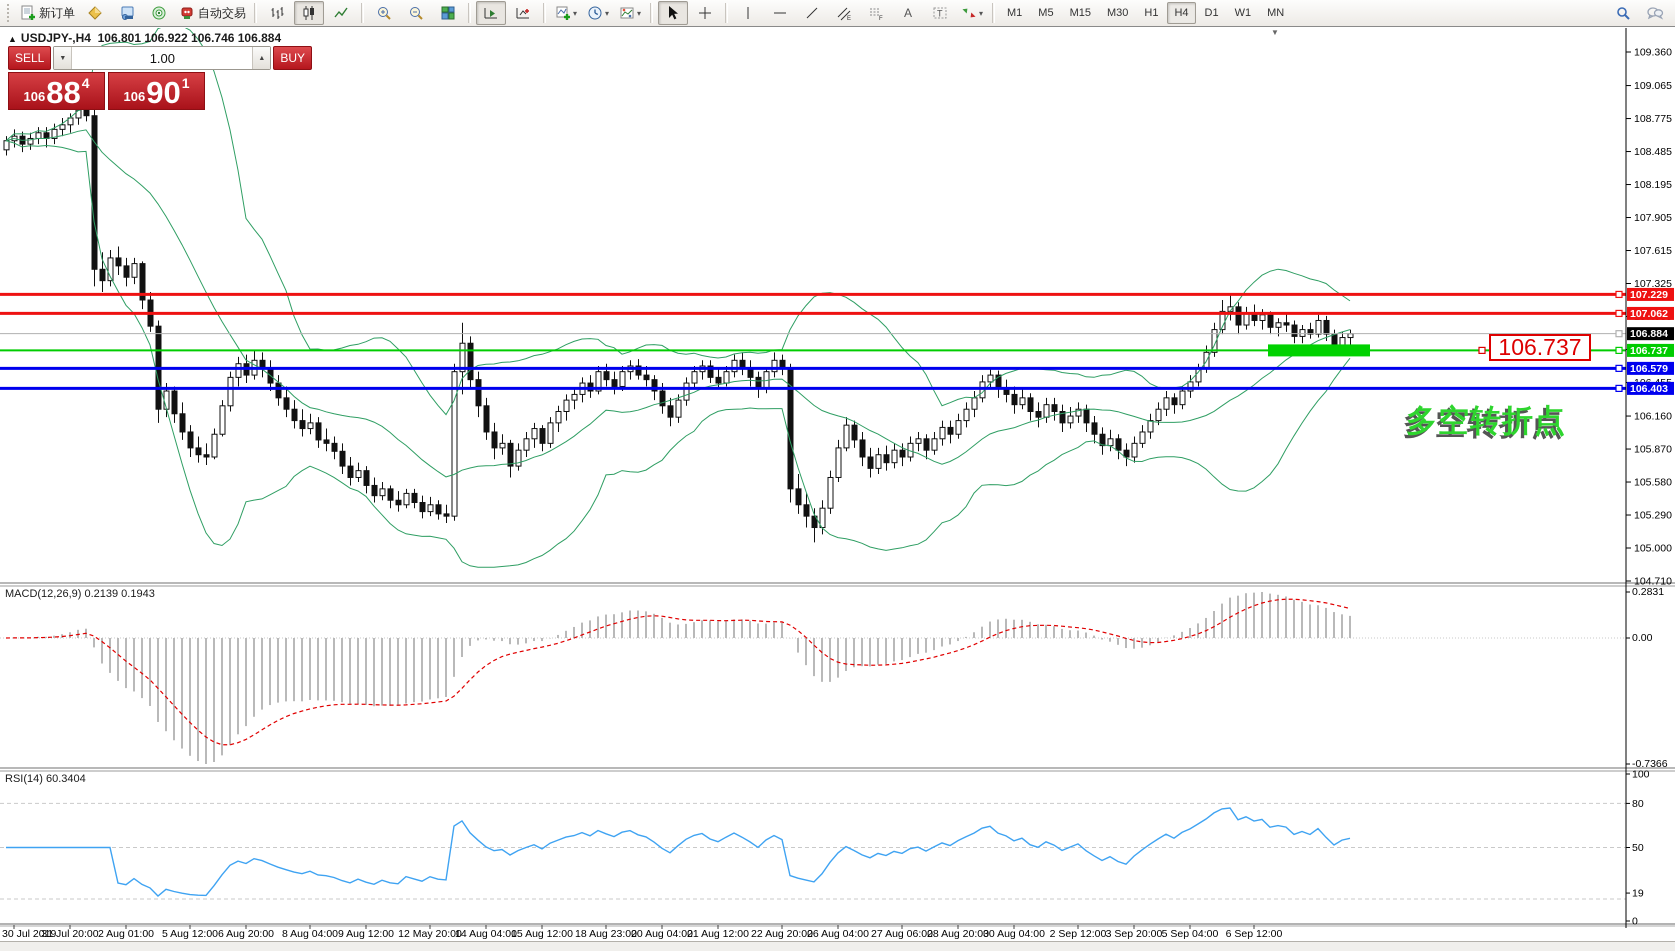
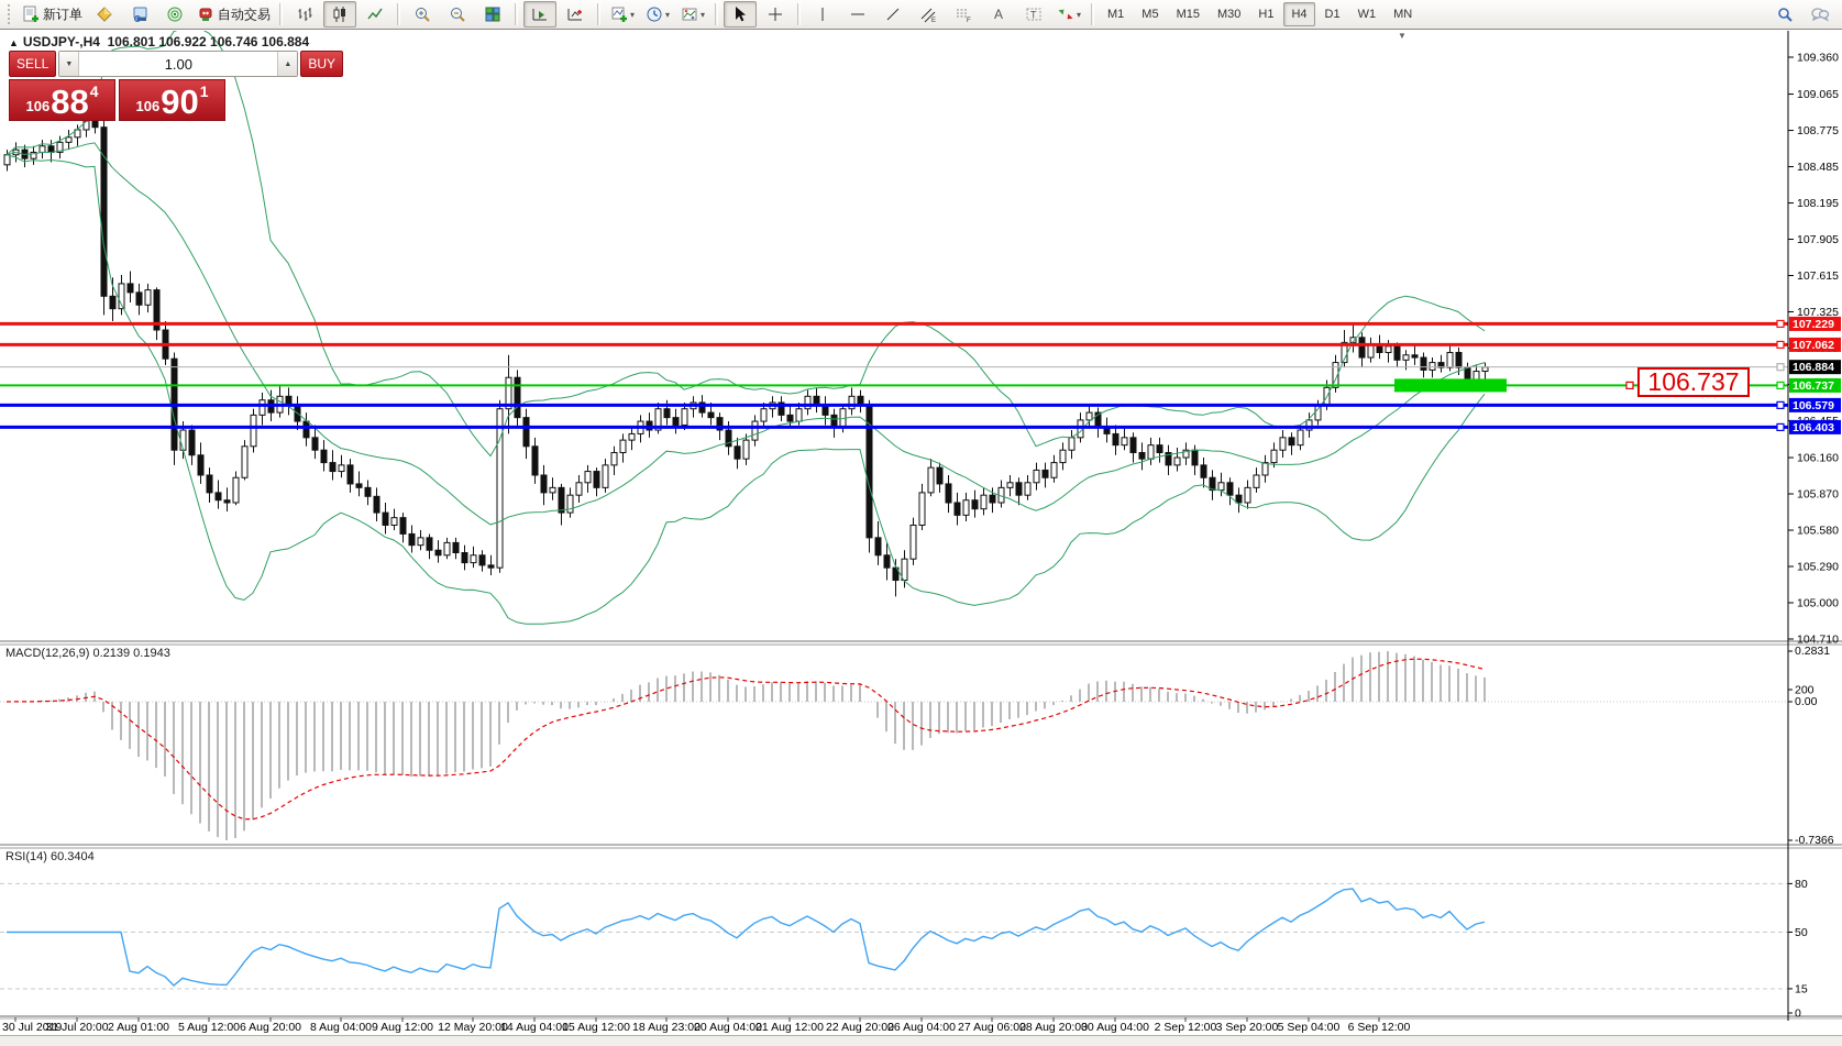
  新订单
  自动交易
  ▾
  ▾
  ▾
  A
  T
  ▾
  M1
  M5
  M15
  M30
  H1
  H4
  D1
  W1
  MN
  109.360
  109.065
  108.775
  108.485
  108.195
  107.905
  107.615
  107.325
  106.160
  105.870
  105.580
  105.290
  105.000
  104.710
  107.229
  107.062
  106.884
  106.737
  106.579
  106.403
  0.2831
  0.00
  -0.7366
- 100
+ 200
  80
  50
- 19
+ 15
  0
  30 Jul 2019
  31 Jul 20:00
  2 Aug 01:00
  5 Aug 12:00
  6 Aug 20:00
  8 Aug 04:00
  9 Aug 12:00
  12 May 20:00
  14 Aug 04:00
  15 Aug 12:00
  18 Aug 23:00
  20 Aug 04:00
  21 Aug 12:00
  22 Aug 20:00
  26 Aug 04:00
  27 Aug 06:00
  28 Aug 20:00
  30 Aug 04:00
  2 Sep 12:00
  3 Sep 20:00
  5 Sep 04:00
  6 Sep 12:00
  ▲ USDJPY-,H4 106.801 106.922 106.746 106.884
  ▼
  SELL
  1.00
  BUY
  106
  88
  4
  106
  90
  1
  MACD(12,26,9) 0.2139 0.1943
  RSI(14) 60.3404
  106.737
- 多空转折点
